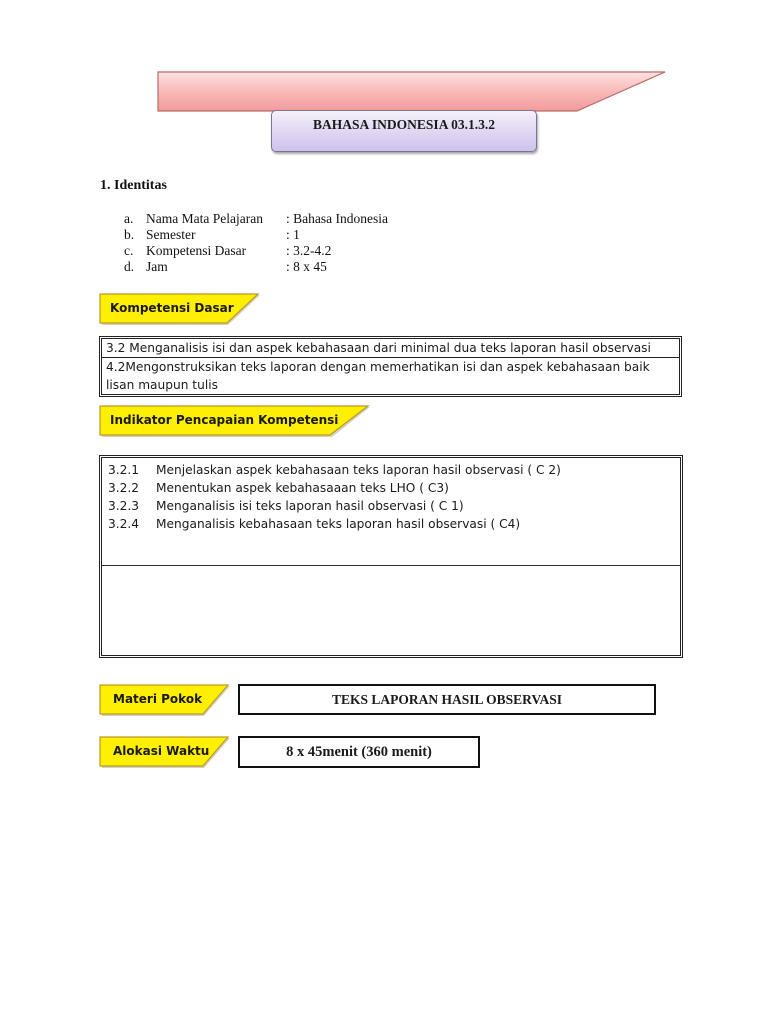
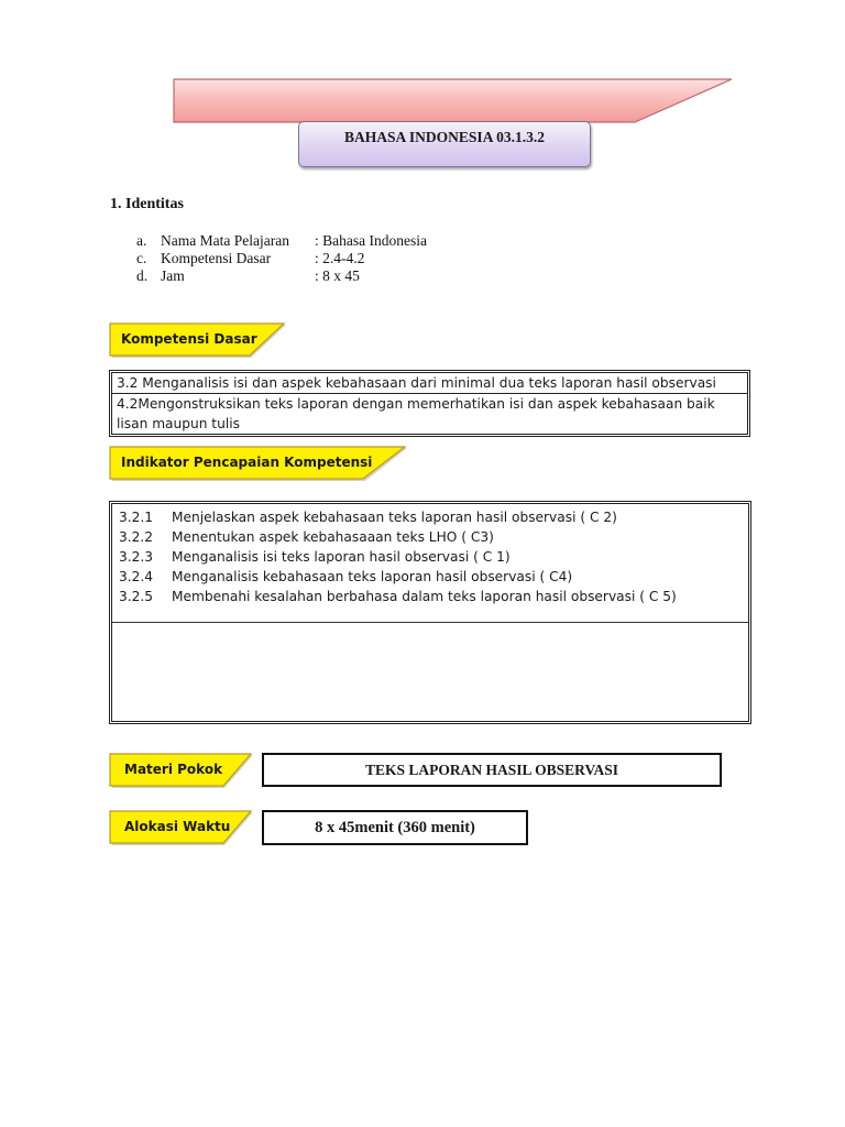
  BAHASA INDONESIA 03.1.3.2
  1. Identitas
  a.
  Nama Mata Pelajaran
  : Bahasa Indonesia
- b.
- Semester
- : 1
  c.
  Kompetensi Dasar
- : 3.2-4.2
+ : 2.4-4.2
  d.
  Jam
  : 8 x 45
  Kompetensi Dasar
  3.2 Menganalisis isi dan aspek kebahasaan dari minimal dua teks laporan hasil observasi
  4.2Mengonstruksikan teks laporan dengan memerhatikan isi dan aspek kebahasaan baik lisan maupun tulis
  Indikator Pencapaian Kompetensi
  3.2.1
  Menjelaskan aspek kebahasaan teks laporan hasil observasi ( C 2)
  3.2.2
  Menentukan aspek kebahasaaan teks LHO ( C3)
  3.2.3
  Menganalisis isi teks laporan hasil observasi ( C 1)
  3.2.4
  Menganalisis kebahasaan teks laporan hasil observasi ( C4)
+ 3.2.5
+ Membenahi kesalahan berbahasa dalam teks laporan hasil observasi ( C 5)
  Materi Pokok
  TEKS LAPORAN HASIL OBSERVASI
  Alokasi Waktu
  8 x 45menit (360 menit)
